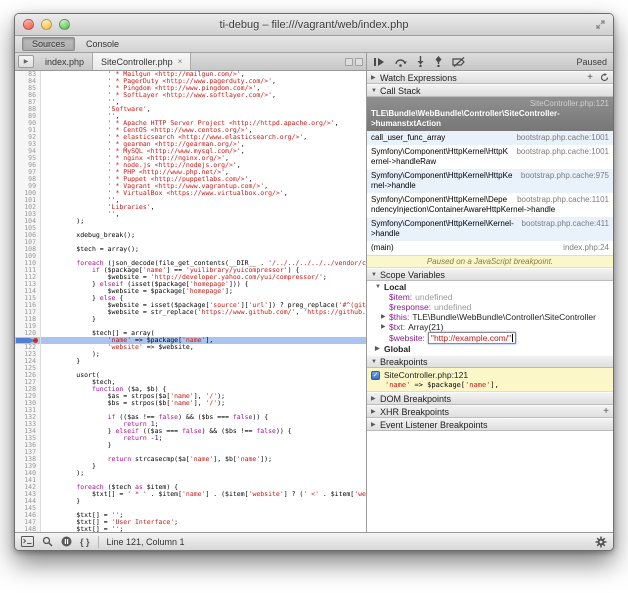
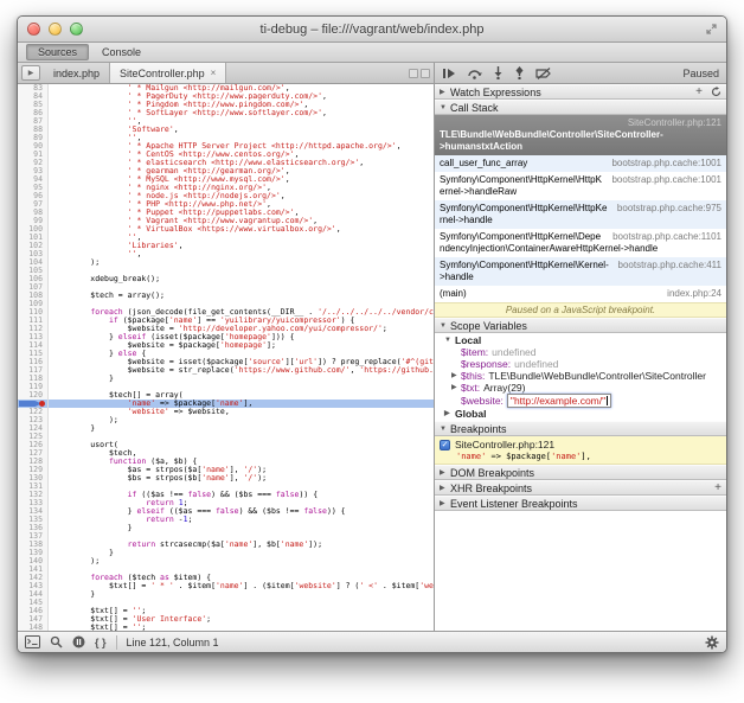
  ti-debug – file:///vagrant/web/index.php
  Sources
  Console
  index.php
  SiteController.php
  ×
  83
  ' * Mailgun <http://mailgun.com/>',
  84
  ' * PagerDuty <http://www.pagerduty.com/>',
  85
  ' * Pingdom <http://www.pingdom.com/>',
  86
  ' * SoftLayer <http://www.softlayer.com/>',
  87
  '',
  88
  'Software',
  89
  '',
  90
  ' * Apache HTTP Server Project <http://httpd.apache.org/>',
  91
  ' * CentOS <http://www.centos.org/>',
  92
  ' * elasticsearch <http://www.elasticsearch.org/>',
  93
  ' * gearman <http://gearman.org/>',
  94
  ' * MySQL <http://www.mysql.com/>',
  95
  ' * nginx <http://nginx.org/>',
  96
  ' * node.js <http://nodejs.org/>',
  97
  ' * PHP <http://www.php.net/>',
  98
  ' * Puppet <http://puppetlabs.com/>',
  99
  ' * Vagrant <http://www.vagrantup.com/>',
  100
  ' * VirtualBox <https://www.virtualbox.org/>',
  101
  '',
  102
  'Libraries',
  103
  '',
  104
  );
  105
  106
  xdebug_break();
  107
  108
  $tech = array();
  109
  110
  111
  if ($package['name'] == 'yuilibrary/yuicompressor') {
  112
  $website = 'http://developer.yahoo.com/yui/compressor/';
  113
  } elseif (isset($package['homepage'])) {
  114
  $website = $package['homepage'];
  115
  } else {
  116
  117
  $website = str_replace('https://www.github.com/', 'https://github.
  118
  }
  119
  120
  $tech[] = array(
  'name' => $package['name'],
  122
  'website' => $website,
  123
  );
  124
  }
  125
  126
  usort(
  127
  $tech,
  128
  function ($a, $b) {
  129
  $as = strpos($a['name'], '/');
  130
  $bs = strpos($b['name'], '/');
  131
  132
  if (($as !== false) && ($bs === false)) {
  133
  return 1;
  134
  } elseif (($as === false) && ($bs !== false)) {
  135
  return -1;
  136
  }
  137
  138
  return strcasecmp($a['name'], $b['name']);
  139
  }
  140
  );
  141
  142
  foreach ($tech as $item) {
  143
  $txt[] = ' * ' . $item['name'] . ($item['website'] ? (' <' . $item['we
  144
  }
  145
  146
  $txt[] = '';
  147
  $txt[] = 'User Interface';
  148
  $txt[] = '';
  Paused
  Watch Expressions
  +
  Call Stack
  SiteController.php:121
  TLE\Bundle\WebBundle\Controller\SiteController->humanstxtAction
  bootstrap.php.cache:1001
  call_user_func_array
  bootstrap.php.cache:1001
  Symfony\Component\HttpKernel\HttpKernel->handleRaw
  bootstrap.php.cache:975
  Symfony\Component\HttpKernel\HttpKernel->handle
  bootstrap.php.cache:1101
  Symfony\Component\HttpKernel\DependencyInjection\ContainerAwareHttpKernel->handle
  bootstrap.php.cache:411
  Symfony\Component\HttpKernel\Kernel->handle
  index.php:24
  (main)
  Paused on a JavaScript breakpoint.
  Scope Variables
  Local
  $item:
  undefined
  $response:
  undefined
  $this:
  TLE\Bundle\WebBundle\Controller\SiteController
  $txt:
- Array(21)
+ Array(29)
  $website:
  "http://example.com/"
  Global
  Breakpoints
  SiteController.php:121
  'name' => $package['name'],
  DOM Breakpoints
  XHR Breakpoints
  +
  Event Listener Breakpoints
  { }
  Line 121, Column 1
